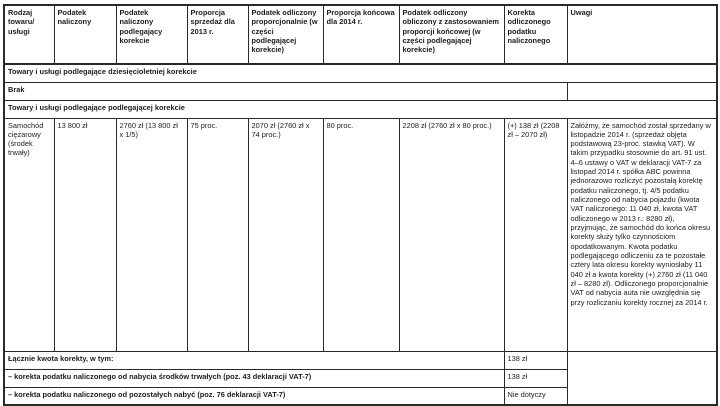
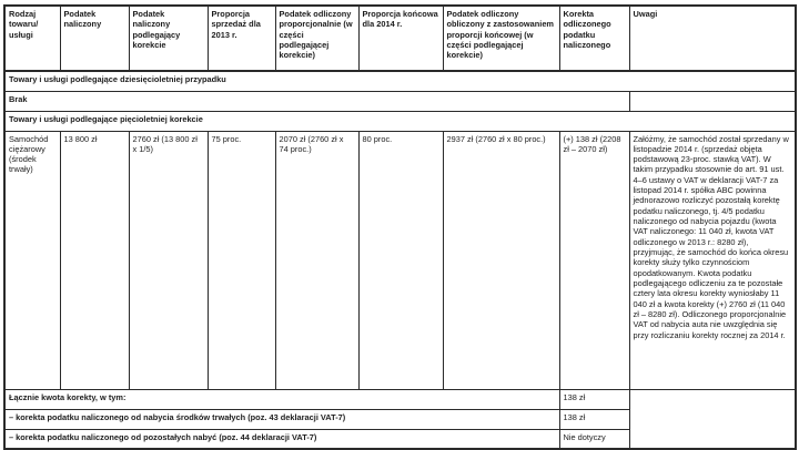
  Rodzaj towaru/ usługi	Podatek naliczony	Podatek naliczony podlegający korekcie	Proporcja sprzedaż dla 2013 r.	Podatek odliczony proporcjonalnie (w części podlegającej korekcie)	Proporcja końcowa dla 2014 r.	Podatek odliczony obliczony z zastosowaniem proporcji końcowej (w części podlegającej korekcie)	Korekta odliczonego podatku naliczonego	Uwagi
- Towary i usługi podlegające dziesięcioletniej korekcie
+ Towary i usługi podlegające dziesięcioletniej przypadku
  Brak
- Towary i usługi podlegające podlegającej korekcie
+ Towary i usługi podlegające pięcioletniej korekcie
- Samochód ciężarowy (środek trwały)	13 800 zł	2760 zł (13 800 zł x 1/5)	75 proc.	2070 zł (2760 zł x 74 proc.)	80 proc.	2208 zł (2760 zł x 80 proc.)	(+) 138 zł (2208 zł – 2070 zł)	Załóżmy, że samochód został sprzedany w listopadzie 2014 r. (sprzedaż objęta podstawową 23-proc. stawką VAT). W takim przypadku stosownie do art. 91 ust. 4–6 ustawy o VAT w deklaracji VAT-7 za listopad 2014 r. spółka ABC powinna jednorazowo rozliczyć pozostałą korektę podatku naliczonego, tj. 4/5 podatku naliczonego od nabycia pojazdu (kwota VAT naliczonego: 11 040 zł, kwota VAT odliczonego w 2013 r.: 8280 zł), przyjmując, że samochód do końca okresu korekty służy tylko czynnościom opodatkowanym. Kwota podatku podlegającego odliczeniu za te pozostałe cztery lata okresu korekty wyniosłaby 11 040 zł a kwota korekty (+) 2760 zł (11 040 zł – 8280 zł). Odliczonego proporcjonalnie VAT od nabycia auta nie uwzględnia się przy rozliczaniu korekty rocznej za 2014 r.
+ Samochód ciężarowy (środek trwały)	13 800 zł	2760 zł (13 800 zł x 1/5)	75 proc.	2070 zł (2760 zł x 74 proc.)	80 proc.	2937 zł (2760 zł x 80 proc.)	(+) 138 zł (2208 zł – 2070 zł)	Załóżmy, że samochód został sprzedany w listopadzie 2014 r. (sprzedaż objęta podstawową 23-proc. stawką VAT). W takim przypadku stosownie do art. 91 ust. 4–6 ustawy o VAT w deklaracji VAT-7 za listopad 2014 r. spółka ABC powinna jednorazowo rozliczyć pozostałą korektę podatku naliczonego, tj. 4/5 podatku naliczonego od nabycia pojazdu (kwota VAT naliczonego: 11 040 zł, kwota VAT odliczonego w 2013 r.: 8280 zł), przyjmując, że samochód do końca okresu korekty służy tylko czynnościom opodatkowanym. Kwota podatku podlegającego odliczeniu za te pozostałe cztery lata okresu korekty wyniosłaby 11 040 zł a kwota korekty (+) 2760 zł (11 040 zł – 8280 zł). Odliczonego proporcjonalnie VAT od nabycia auta nie uwzględnia się przy rozliczaniu korekty rocznej za 2014 r.
  Łącznie kwota korekty, w tym:	138 zł
  – korekta podatku naliczonego od nabycia środków trwałych (poz. 43 deklaracji VAT-7)	138 zł
- – korekta podatku naliczonego od pozostałych nabyć (poz. 76 deklaracji VAT-7)	Nie dotyczy
+ – korekta podatku naliczonego od pozostałych nabyć (poz. 44 deklaracji VAT-7)	Nie dotyczy
